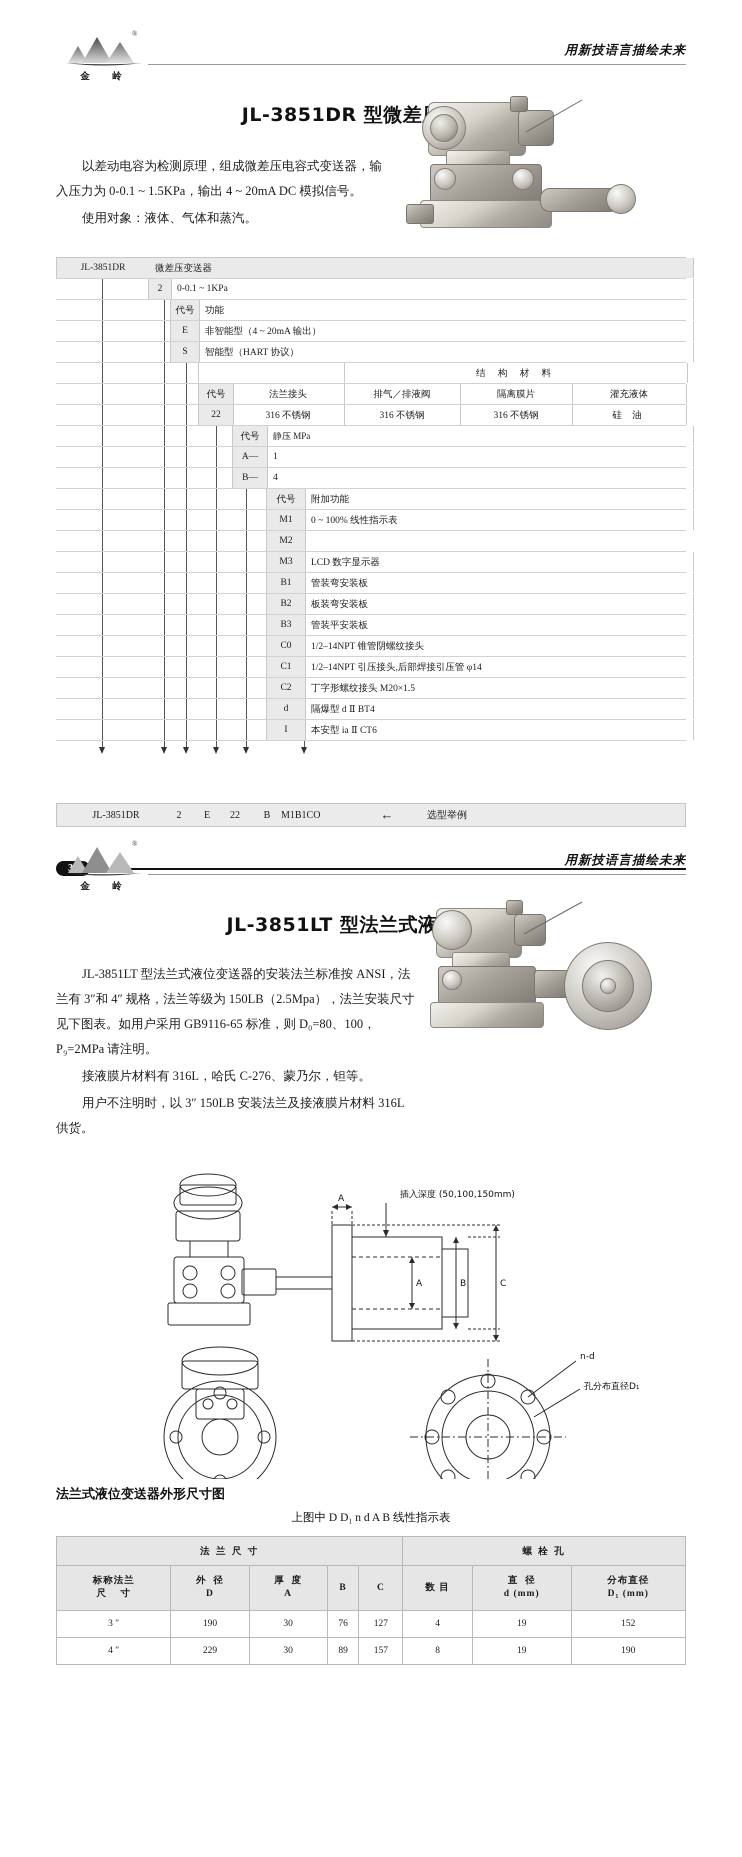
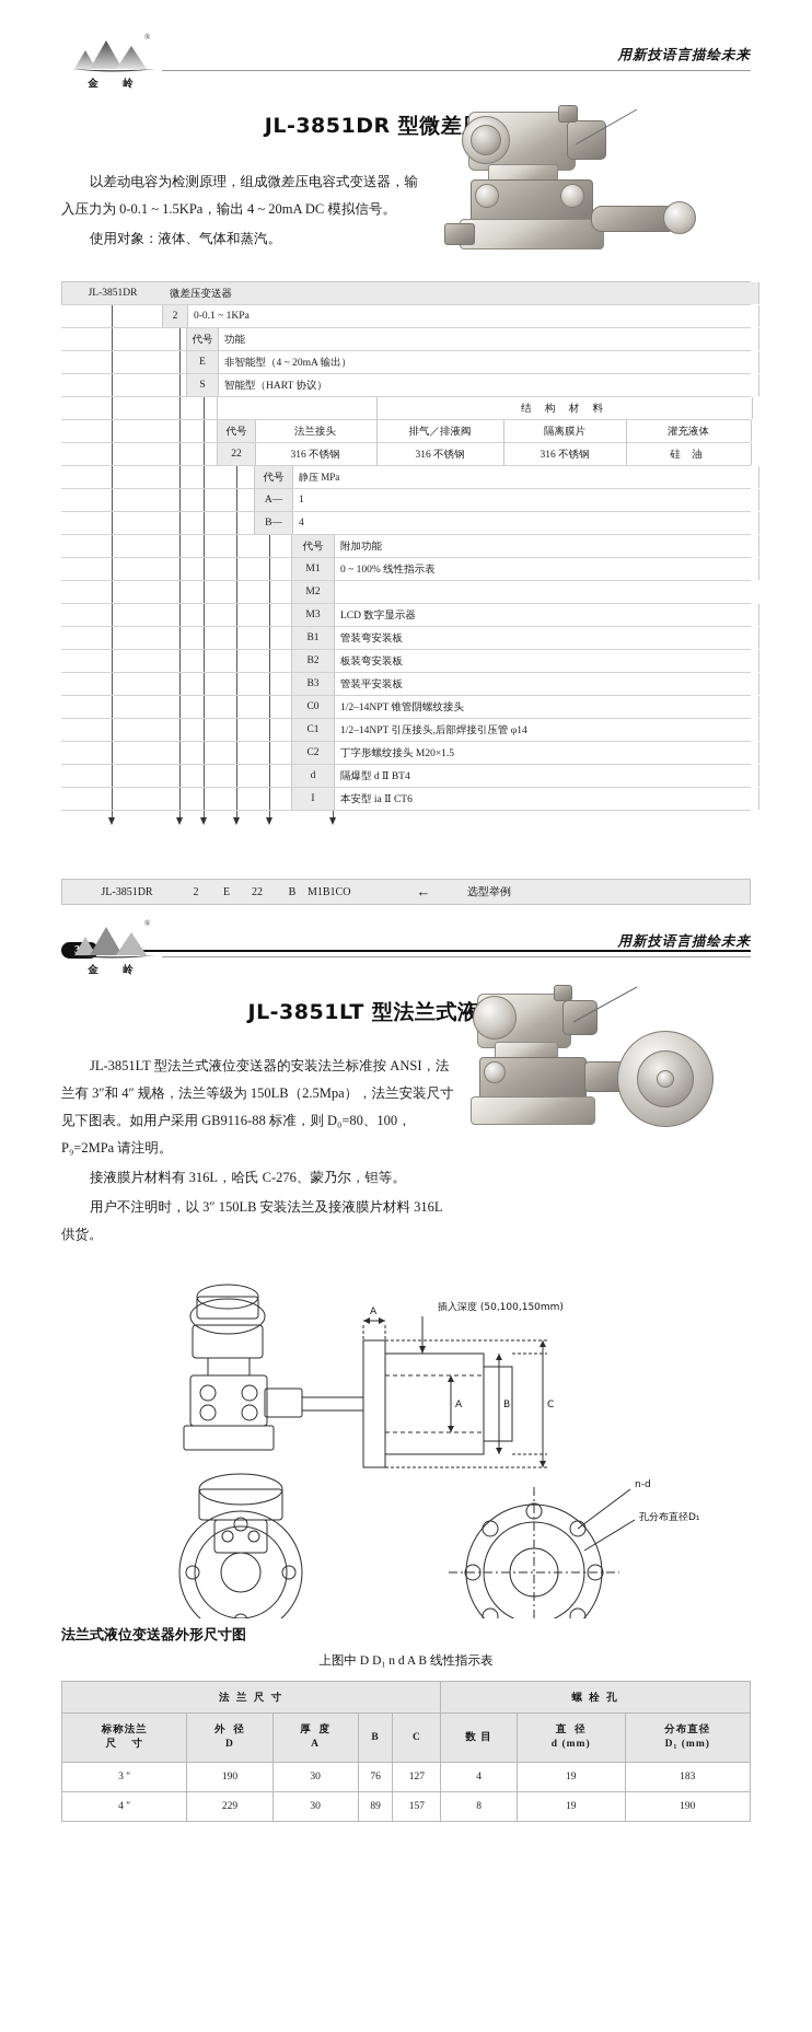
  ®
  金 岭
  用新技语言描绘未来
  JL-3851DR 型微差
  以差动电容为检测原理，组成微差压电容式变送器，输入压力为 0-0.1 ~ 1.5KPa，输出 4 ~ 20mA DC 模拟信号。
  使用对象：液体、气体和蒸汽。
  JL-3851DR
  微差压变送器
  2
  0-0.1 ~ 1KPa
  代号
  功能
  E
  非智能型（4 ~ 20mA 输出）
  S
  智能型（HART 协议）
  结 构 材 料
  代号
  法兰接头
  排气／排液阀
  隔离膜片
  灌充液体
  22
  316 不锈钢
  316 不锈钢
  316 不锈钢
  硅 油
  代号
  静压 MPa
  A—
  1
  B—
  4
  代号
  附加功能
  M1
  0 ~ 100% 线性指示表
  M2
  M3
  LCD 数字显示器
  B1
  管装弯安装板
  B2
  板装弯安装板
  B3
  管装平安装板
  C0
  1/2–14NPT 锥管阴螺纹接头
  C1
  1/2–14NPT 引压接头,后部焊接引压管 φ14
  C2
  丁字形螺纹接头 M20×1.5
  d
  隔爆型 d Ⅱ BT4
  I
  本安型 ia Ⅱ CT6
  JL-3851DR
  2
  E
  22
  B
  M1B1CO
  ←
  选型举例
  ®
  金 岭
  用新技语言描绘未来
  JL-3851LT 型法兰式液
- JL-3851LT 型法兰式液位变送器的安装法兰标准按 ANSI，法兰有 3″和 4″ 规格，法兰等级为 150LB（2.5Mpa），法兰安装尺寸见下图表。如用户采用 GB9116-65 标准，则 D₀=80、100，P₉=2MPa 请注明。
+ JL-3851LT 型法兰式液位变送器的安装法兰标准按 ANSI，法兰有 3″和 4″ 规格，法兰等级为 150LB（2.5Mpa），法兰安装尺寸见下图表。如用户采用 GB9116-88 标准，则 D₀=80、100，P₉=2MPa 请注明。
  接液膜片材料有 316L，哈氏 C-276、蒙乃尔，钽等。
  用户不注明时，以 3″ 150LB 安装法兰及接液膜片材料 316L 供货。
  A
  插入深度 (50,100,150mm)
  A
  B
  C
  n-d
  孔分布直径D₁
  法兰式液位变送器外形尺寸图
  上图中 D D₁ n d A B 线性指示表
  法 兰 尺 寸	螺 栓 孔
  标称法兰尺 寸	外 径D	厚 度A	B	C	数 目	直 径d (mm)	分布直径D₁ (mm)
- 3 ″	190	30	76	127	4	19	152
+ 3 ″	190	30	76	127	4	19	183
  4 ″	229	30	89	157	8	19	190
